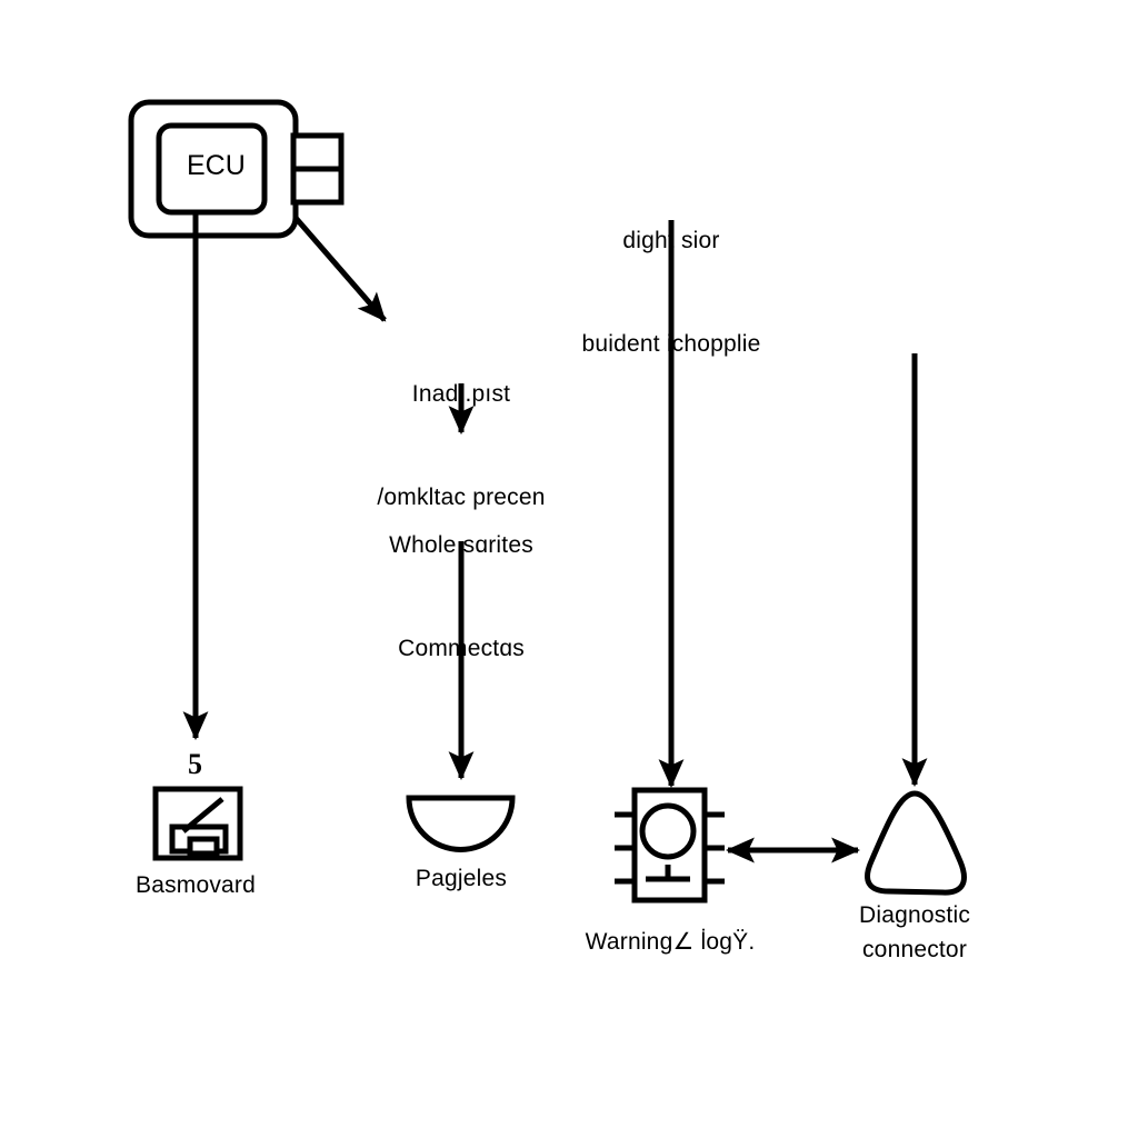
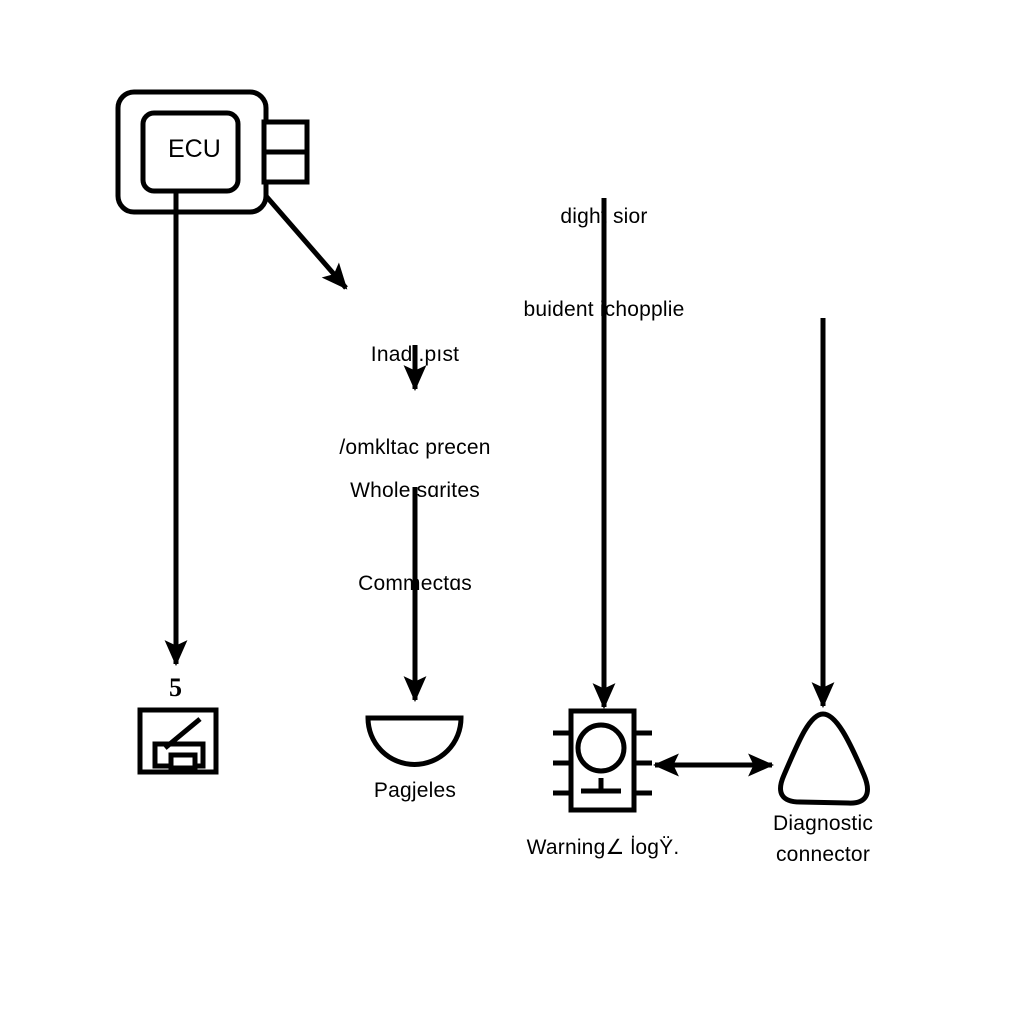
  ECU
  Inad .pıst
  /omkltac precen
  Whole sɑrites
  Commectɑѕ
  dight sior
  buident ichopplie
  5
- Basmovard
  Pagjeles
  Warning∠ l̇ogΫ.
  Diagnostic
  connector
